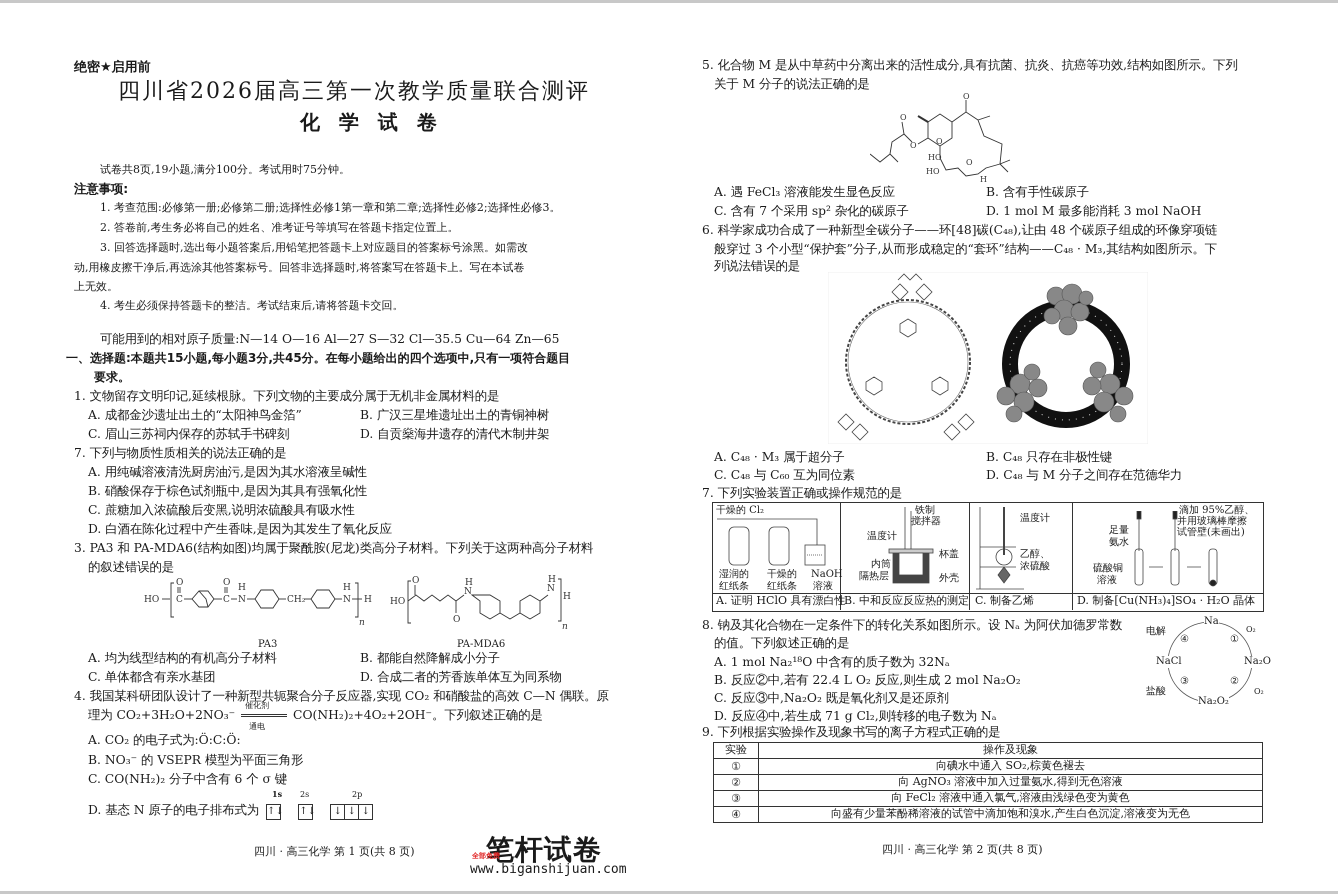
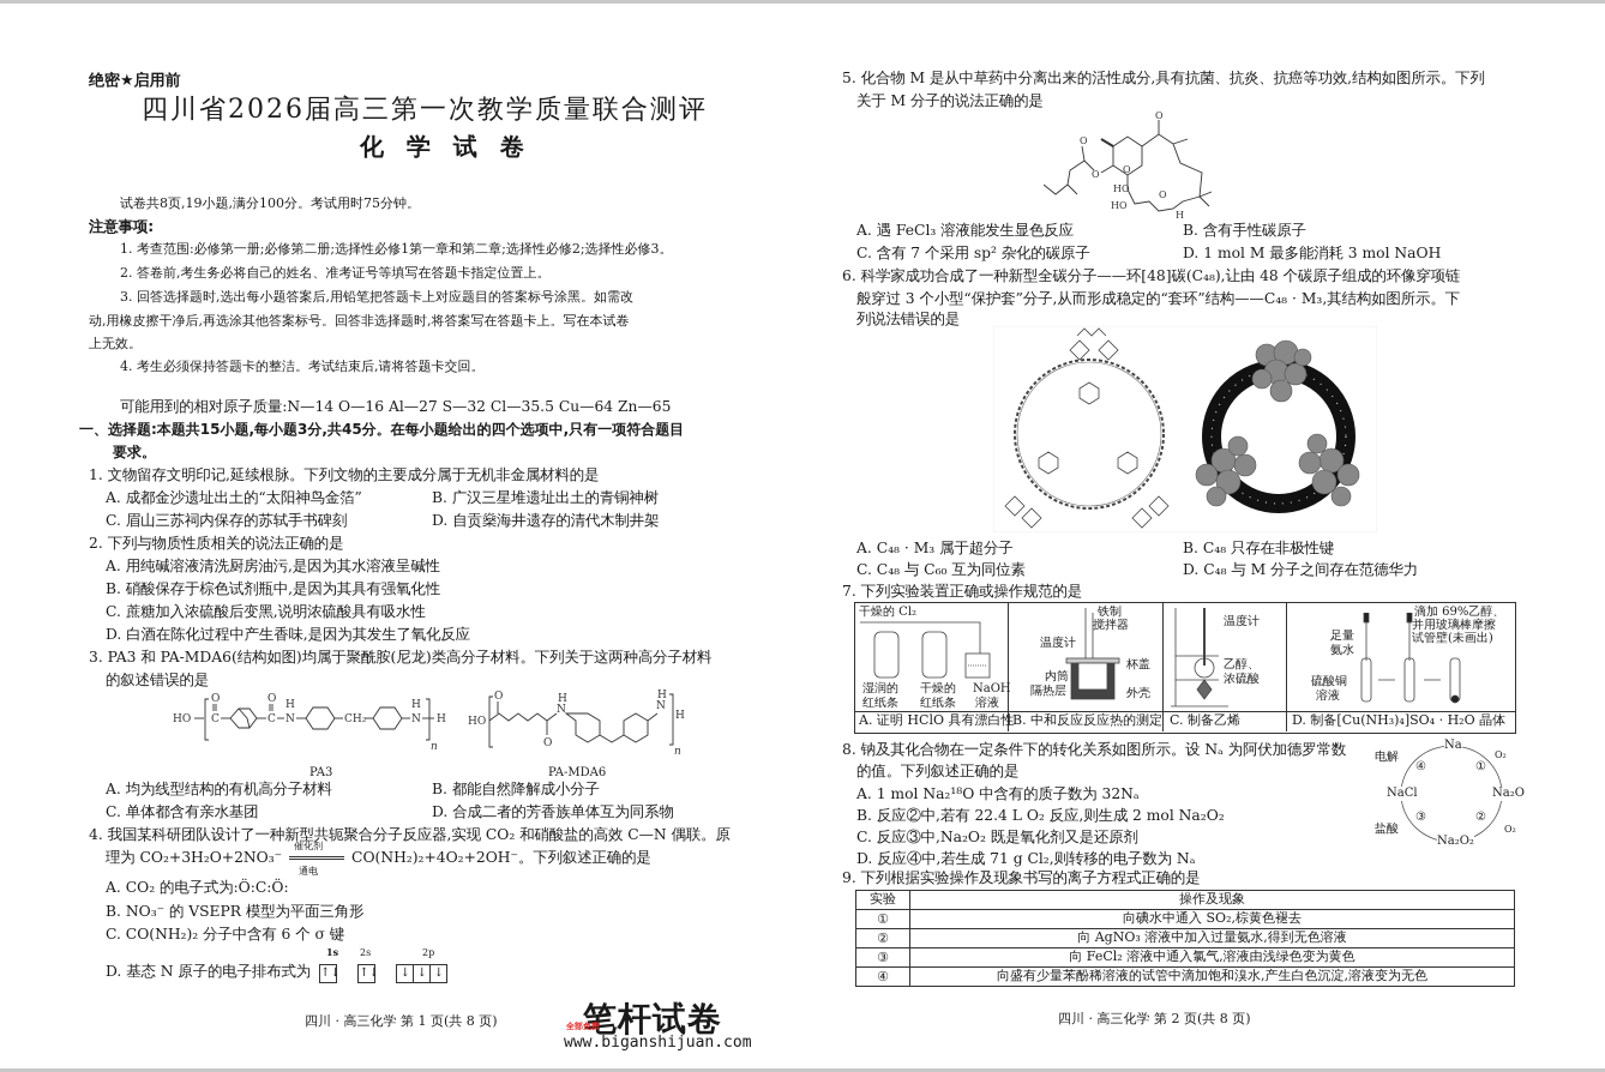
  绝密★启用前
  四川省2026届高三第一次教学质量联合测评
  化 学 试 卷
  试卷共8页,19小题,满分100分。考试用时75分钟。
  注意事项:
  1. 考查范围:必修第一册;必修第二册;选择性必修1第一章和第二章;选择性必修2;选择性必修3。
  2. 答卷前,考生务必将自己的姓名、准考证号等填写在答题卡指定位置上。
  3. 回答选择题时,选出每小题答案后,用铅笔把答题卡上对应题目的答案标号涂黑。如需改
  动,用橡皮擦干净后,再选涂其他答案标号。回答非选择题时,将答案写在答题卡上。写在本试卷
  上无效。
  4. 考生必须保持答题卡的整洁。考试结束后,请将答题卡交回。
  可能用到的相对原子质量:N—14 O—16 Al—27 S—32 Cl—35.5 Cu—64 Zn—65
  一、选择题:本题共15小题,每小题3分,共45分。在每小题给出的四个选项中,只有一项符合题目
  要求。
  1. 文物留存文明印记,延续根脉。下列文物的主要成分属于无机非金属材料的是
  A. 成都金沙遗址出土的“太阳神鸟金箔”
  B. 广汉三星堆遗址出土的青铜神树
  C. 眉山三苏祠内保存的苏轼手书碑刻
  D. 自贡燊海井遗存的清代木制井架
- 7. 下列与物质性质相关的说法正确的是
+ 2. 下列与物质性质相关的说法正确的是
  A. 用纯碱溶液清洗厨房油污,是因为其水溶液呈碱性
  B. 硝酸保存于棕色试剂瓶中,是因为其具有强氧化性
  C. 蔗糖加入浓硫酸后变黑,说明浓硫酸具有吸水性
  D. 白酒在陈化过程中产生香味,是因为其发生了氧化反应
  3. PA3 和 PA-MDA6(结构如图)均属于聚酰胺(尼龙)类高分子材料。下列关于这两种高分子材料
  的叙述错误的是
  HO
  C
  O
  C
  O
  N
  H
  CH₂
  N
  H
  H
  n
  HO
  O
  O
  N
  H
  N
  H
  H
  n
  PA3
  PA-MDA6
  A. 均为线型结构的有机高分子材料
  B. 都能自然降解成小分子
  C. 单体都含有亲水基团
  D. 合成二者的芳香族单体互为同系物
  4. 我国某科研团队设计了一种新型共轭聚合分子反应器,实现 CO₂ 和硝酸盐的高效 C—N 偶联。原
  理为 CO₂+3H₂O+2NO₃⁻
  催化剂
  通电
  CO(NH₂)₂+4O₂+2OH⁻。下列叙述正确的是
  A. CO₂ 的电子式为:Ö:C:Ö:
  B. NO₃⁻ 的 VSEPR 模型为平面三角形
  C. CO(NH₂)₂ 分子中含有 6 个 σ 键
  D. 基态 N 原子的电子排布式为
  1s
  2s
  2p
  ↑↓ ↑↓ ↓ ↓ ↓
  四川 · 高三化学 第 1 页(共 8 页)
  笔杆试卷
  全部免费
  www.biganshijuan.com
  5. 化合物 M 是从中草药中分离出来的活性成分,具有抗菌、抗炎、抗癌等功效,结构如图所示。下列
  关于 M 分子的说法正确的是
  O
  O
  O
  O
  HO
  O
  HO
  H
  A. 遇 FeCl₃ 溶液能发生显色反应
  B. 含有手性碳原子
  C. 含有 7 个采用 sp² 杂化的碳原子
  D. 1 mol M 最多能消耗 3 mol NaOH
  6. 科学家成功合成了一种新型全碳分子——环[48]碳(C₄₈),让由 48 个碳原子组成的环像穿项链
  般穿过 3 个小型“保护套”分子,从而形成稳定的“套环”结构——C₄₈ · M₃,其结构如图所示。下
  列说法错误的是
  A. C₄₈ · M₃ 属于超分子
  B. C₄₈ 只存在非极性键
  C. C₄₈ 与 C₆₀ 互为同位素
  D. C₄₈ 与 M 分子之间存在范德华力
  7. 下列实验装置正确或操作规范的是
  干燥的 Cl₂
  湿润的
  红纸条
  干燥的
  红纸条
  NaOH
  溶液
  铁制
  搅拌器
  温度计
  杯盖
  内筒
  隔热层
  外壳
  温度计
  乙醇、
  浓硫酸
- 滴加 95%乙醇、
+ 滴加 69%乙醇、
  并用玻璃棒摩擦
  试管壁(未画出)
  足量
  氨水
  硫酸铜
  溶液
  A. 证明 HClO 具有漂白性
  B. 中和反应反应热的测定
  C. 制备乙烯
  D. 制备[Cu(NH₃)₄]SO₄ · H₂O 晶体
  8. 钠及其化合物在一定条件下的转化关系如图所示。设 Nₐ 为阿伏加德罗常数
  的值。下列叙述正确的是
  A. 1 mol Na₂¹⁸O 中含有的质子数为 32Nₐ
  B. 反应②中,若有 22.4 L O₂ 反应,则生成 2 mol Na₂O₂
  C. 反应③中,Na₂O₂ 既是氧化剂又是还原剂
  D. 反应④中,若生成 71 g Cl₂,则转移的电子数为 Nₐ
  Na
  Na₂O
  Na₂O₂
  NaCl
  ①
  ②
  ③
  ④
  O₂
  O₂
  盐酸
  电解
  9. 下列根据实验操作及现象书写的离子方程式正确的是
  实验	操作及现象
  ①	向碘水中通入 SO₂,棕黄色褪去
  ②	向 AgNO₃ 溶液中加入过量氨水,得到无色溶液
  ③	向 FeCl₂ 溶液中通入氯气,溶液由浅绿色变为黄色
  ④	向盛有少量苯酚稀溶液的试管中滴加饱和溴水,产生白色沉淀,溶液变为无色
  四川 · 高三化学 第 2 页(共 8 页)
